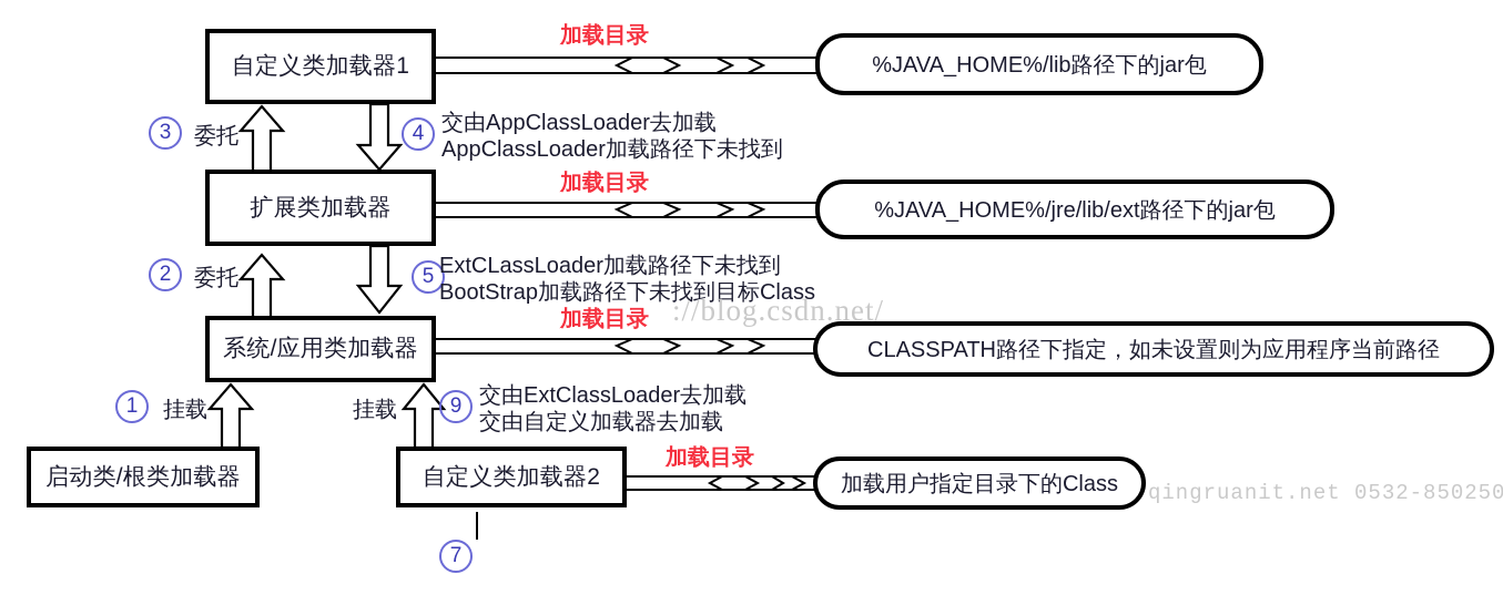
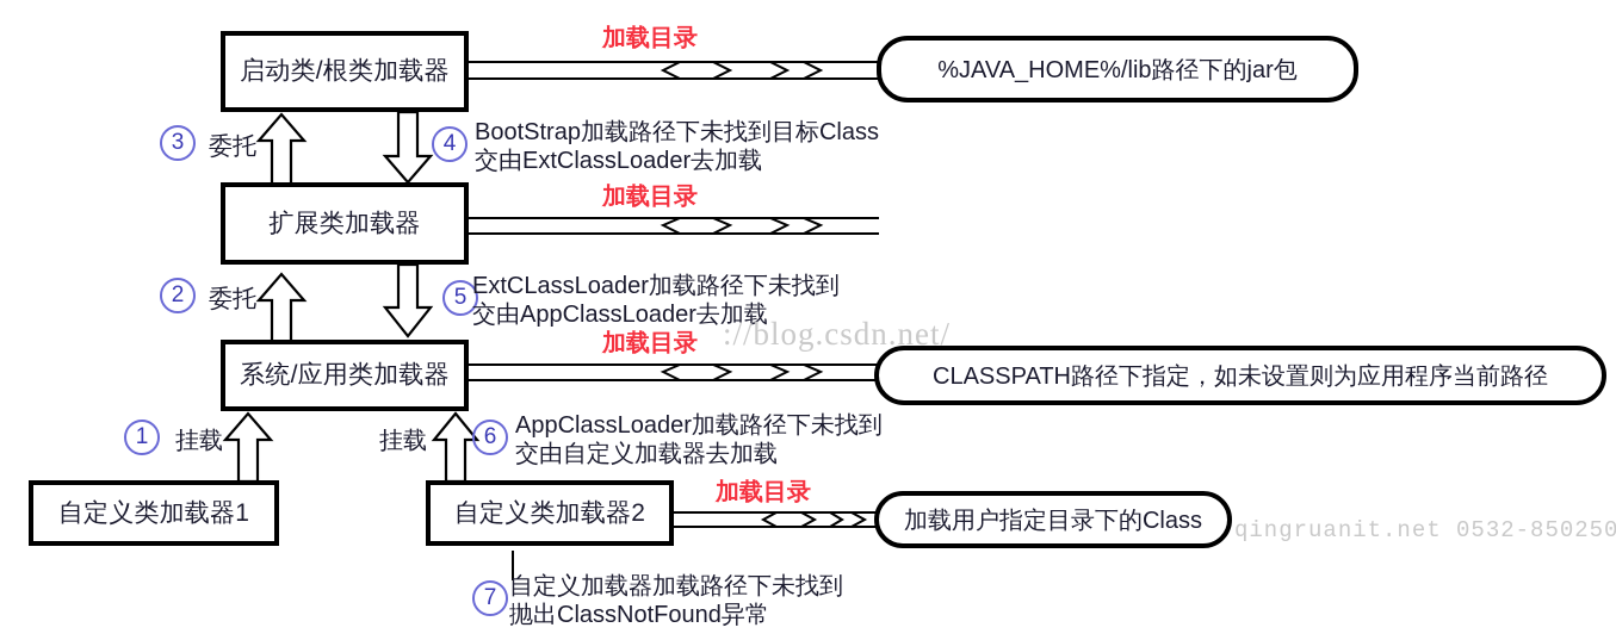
- 自定义类加载器1
+ 启动类/根类加载器
  扩展类加载器
  系统/应用类加载器
- 启动类/根类加载器
+ 自定义类加载器1
  自定义类加载器2
  %JAVA_HOME%/lib路径下的jar包
- %JAVA_HOME%/jre/lib/ext路径下的jar包
  CLASSPATH路径下指定，如未设置则为应用程序当前路径
  加载用户指定目录下的Class
  加载目录
  加载目录
  加载目录
  加载目录
  委托
  委托
  挂载
  挂载
  1
  2
  3
  4
  5
- 9
+ 6
  7
- 交由AppClassLoader去加载
+ BootStrap加载路径下未找到目标Class
- AppClassLoader加载路径下未找到
+ 交由ExtClassLoader去加载
  ExtCLassLoader加载路径下未找到
- BootStrap加载路径下未找到目标Class
+ 交由AppClassLoader去加载
- 交由ExtClassLoader去加载
+ AppClassLoader加载路径下未找到
  交由自定义加载器去加载
+ 自定义加载器加载路径下未找到
+ 抛出ClassNotFound异常
  ://blog.csdn.net/
  qingruanit.net 0532-850250
